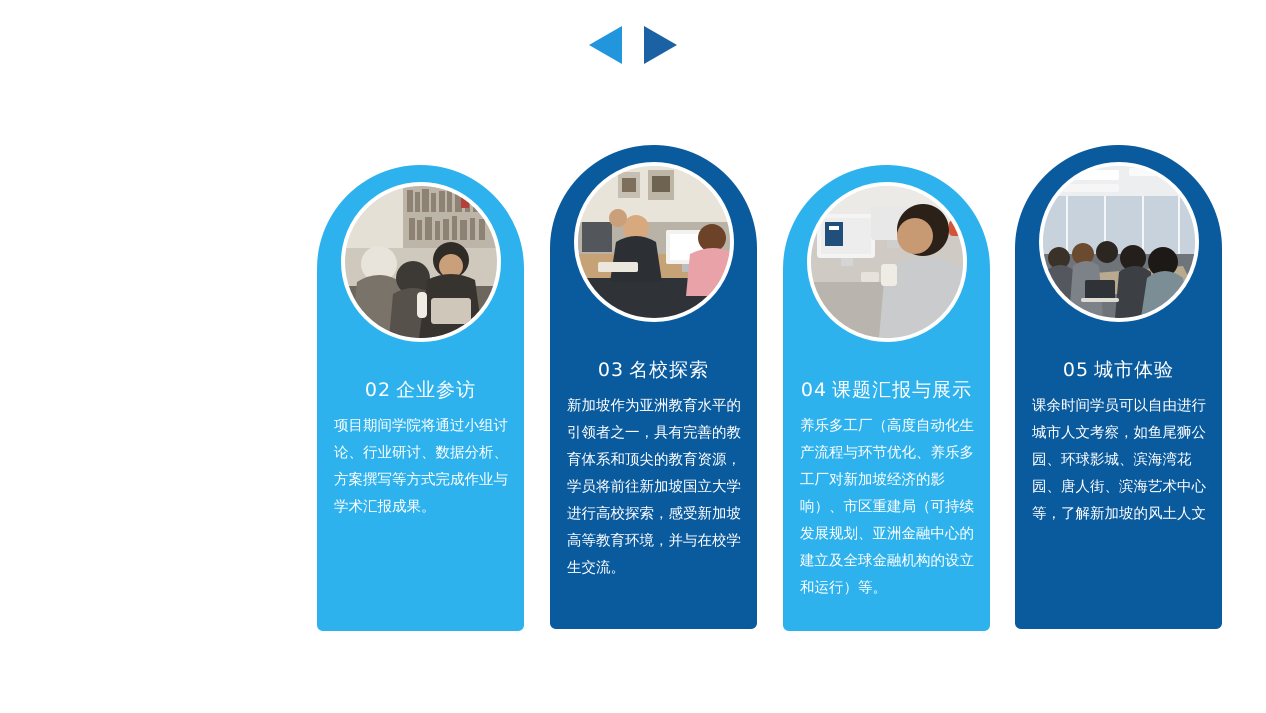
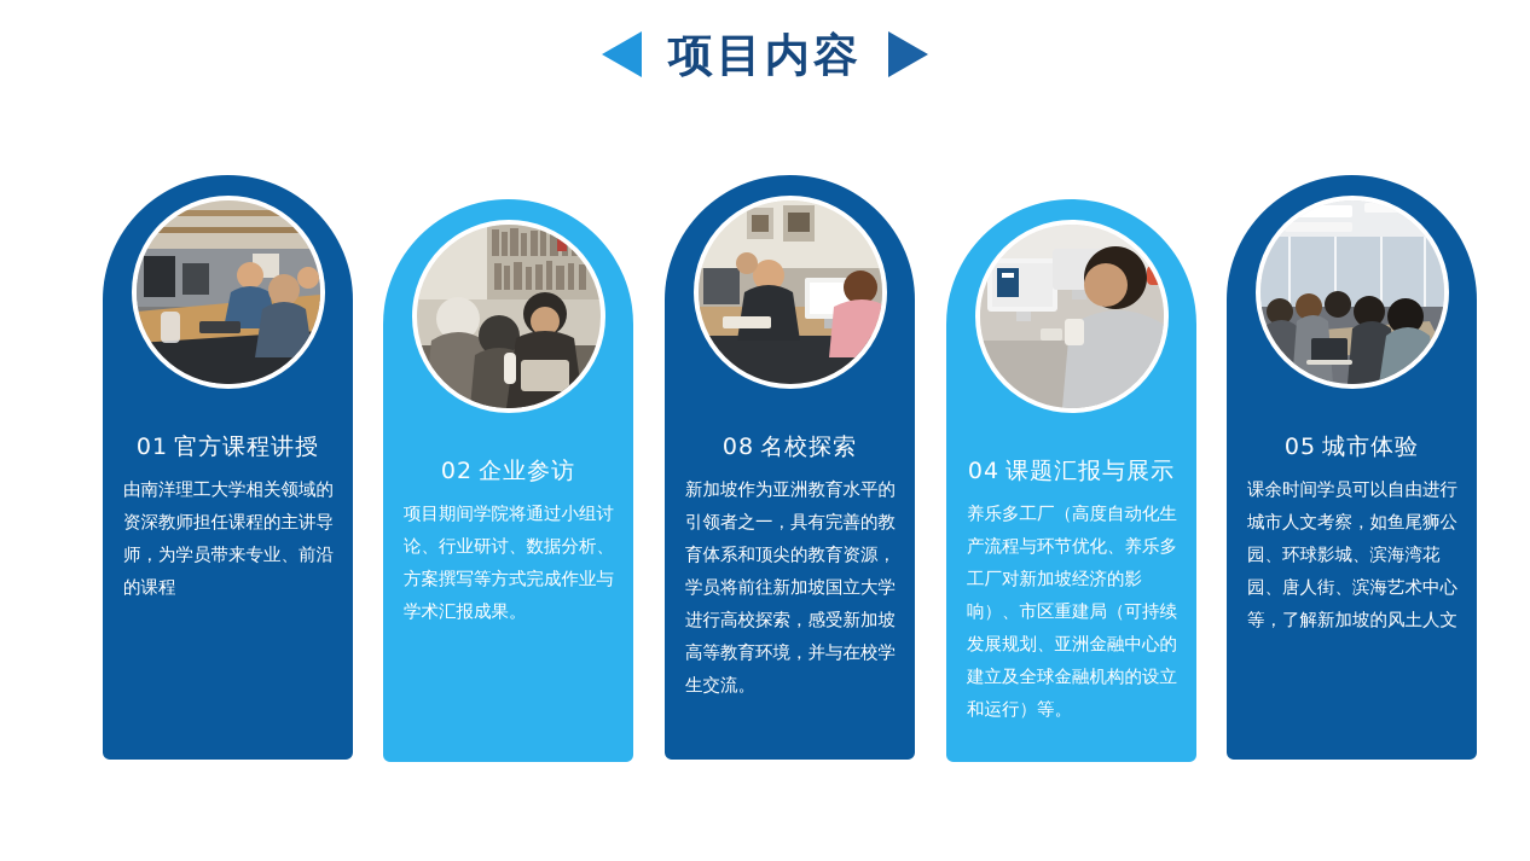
+ 项目内容
+ 01 官方课程讲授
+ 由南洋理工大学相关领域的资深教师担任课程的主讲导师，为学员带来专业、前沿的课程
  02 企业参访
  项目期间学院将通过小组讨论、行业研讨、数据分析、方案撰写等方式完成作业与学术汇报成果。
- 03 名校探索
+ 08 名校探索
  新加坡作为亚洲教育水平的引领者之一，具有完善的教育体系和顶尖的教育资源，学员将前往新加坡国立大学进行高校探索，感受新加坡高等教育环境，并与在校学生交流。
  04 课题汇报与展示
  养乐多工厂（高度自动化生产流程与环节优化、养乐多工厂对新加坡经济的影响）、市区重建局（可持续发展规划、亚洲金融中心的建立及全球金融机构的设立和运行）等。
  05 城市体验
  课余时间学员可以自由进行城市人文考察，如鱼尾狮公园、环球影城、滨海湾花园、唐人街、滨海艺术中心等，了解新加坡的风土人文
